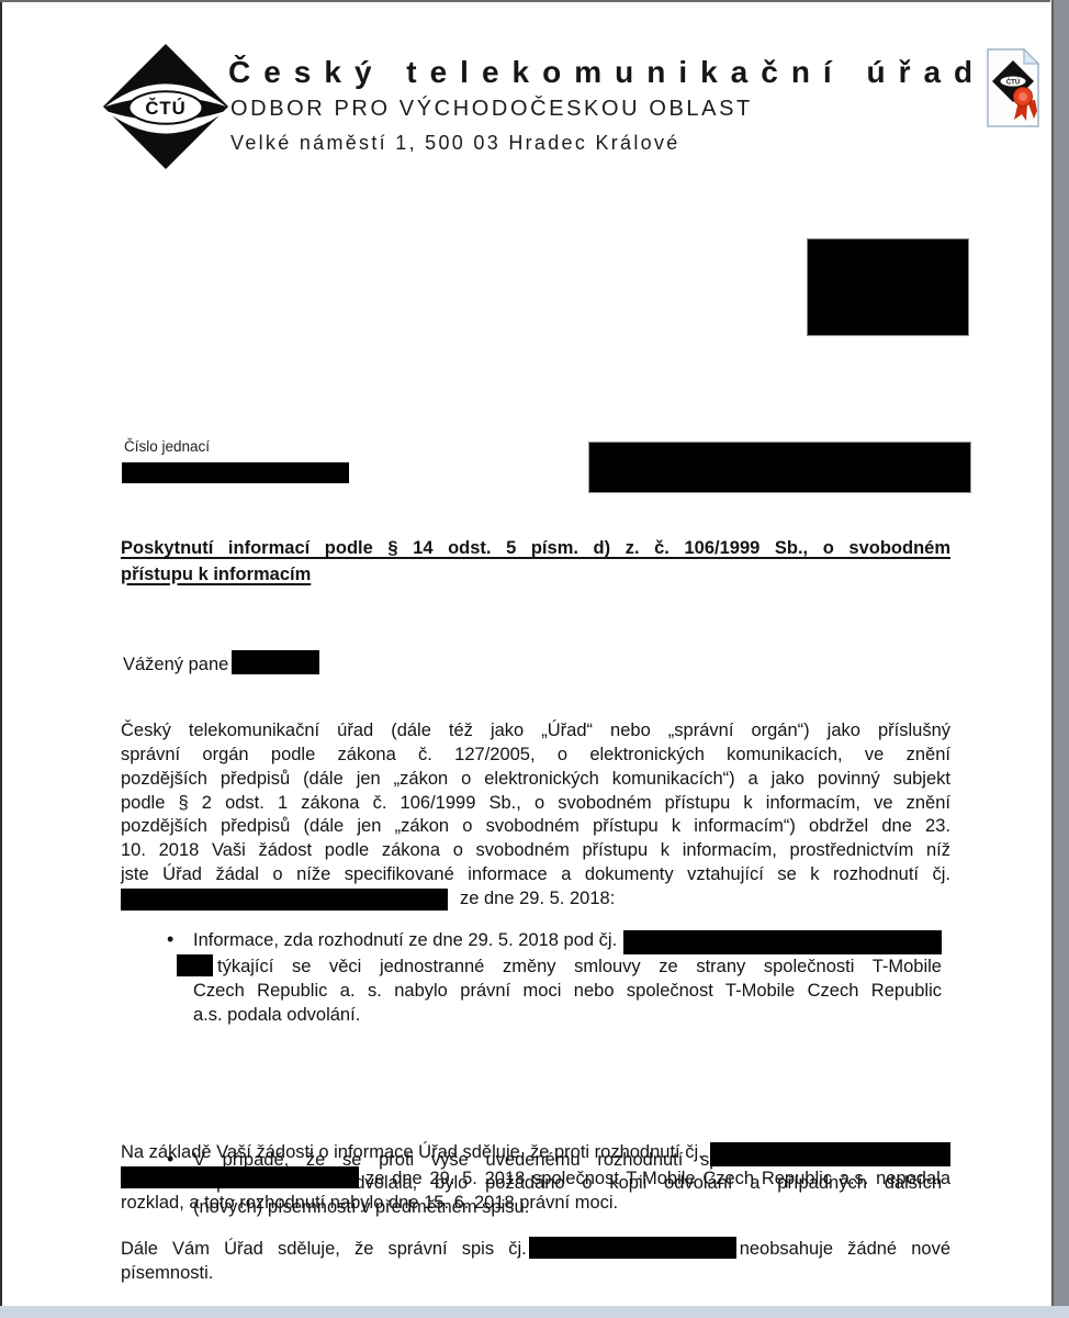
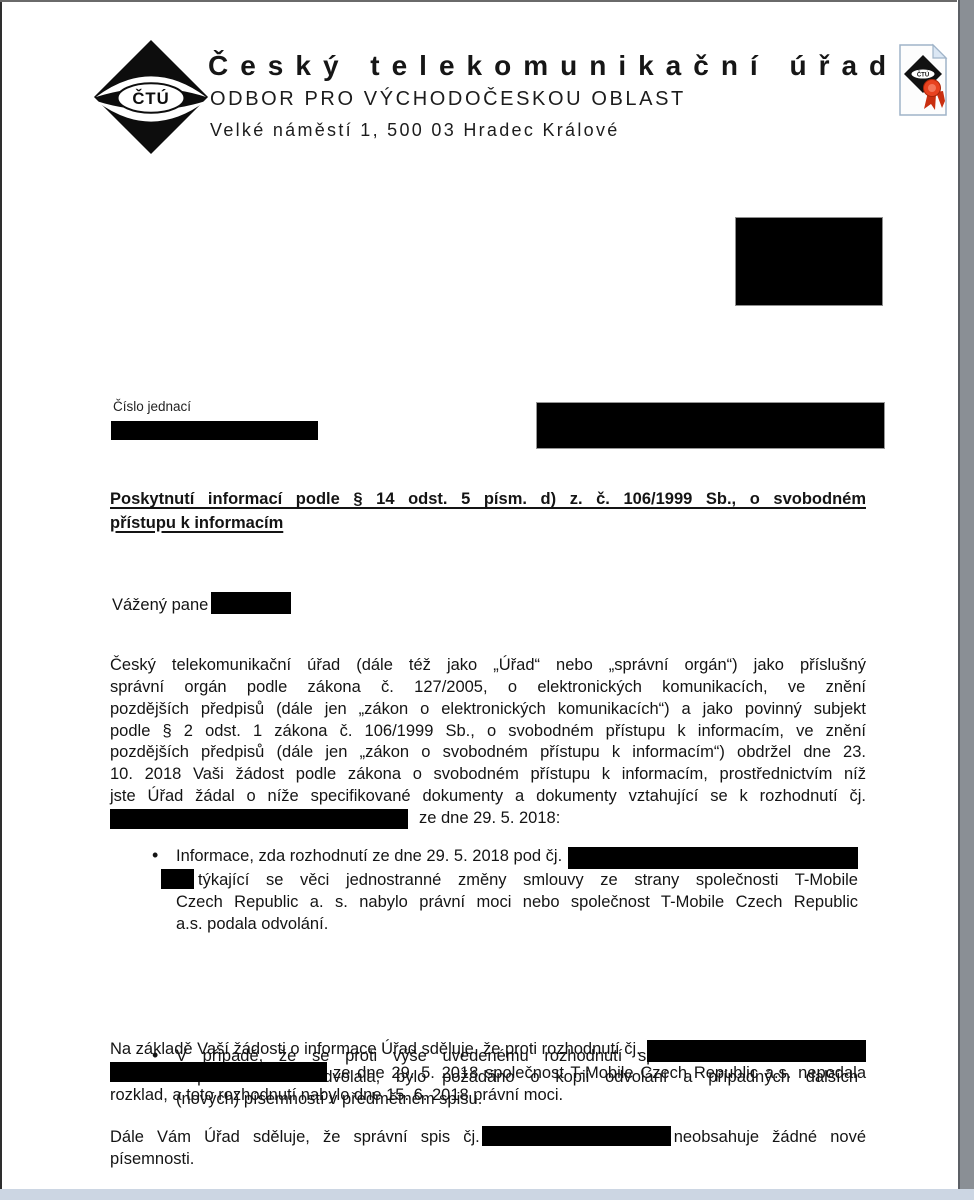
  ČTÚ
  Český telekomunikační úřad
  ODBOR PRO VÝCHODOČESKOU OBLAST
  Velké náměstí 1, 500 03 Hradec Králové
  Číslo jednací
  Poskytnutí informací podle § 14 odst. 5 písm. d) z. č. 106/1999 Sb., o svobodném
  přístupu k informacím
  Vážený pane
  Český telekomunikační úřad (dále též jako „Úřad“ nebo „správní orgán“) jako příslušný
  správní orgán podle zákona č. 127/2005, o elektronických komunikacích, ve znění
  pozdějších předpisů (dále jen „zákon o elektronických komunikacích“) a jako povinný subjekt
  podle § 2 odst. 1 zákona č. 106/1999 Sb., o svobodném přístupu k informacím, ve znění
  pozdějších předpisů (dále jen „zákon o svobodném přístupu k informacím“) obdržel dne 23.
  10. 2018 Vaši žádost podle zákona o svobodném přístupu k informacím, prostřednictvím níž
- jste Úřad žádal o níže specifikované informace a dokumenty vztahující se k rozhodnutí čj.
+ jste Úřad žádal o níže specifikované dokumenty a dokumenty vztahující se k rozhodnutí čj.
  ze dne 29. 5. 2018:
  •
  Informace, zda rozhodnutí ze dne 29. 5. 2018 pod čj.
  týkající se věci jednostranné změny smlouvy ze strany společnosti T-Mobile
  Czech Republic a. s. nabylo právní moci nebo společnost T-Mobile Czech Republic
  a.s. podala odvolání.
  •
  dvolala, bylo požádáno o kopii odvolání a případných dalších
  (nových) písemností v předmětném spisu.
  Na základě Vaší žádosti o informace Úřad sděluje, že proti rozhodnutí čj.
  ze dne 29. 5. 2018 společnost T-Mobile Czech Republic a.s. nepodala
  rozklad, a toto rozhodnutí nabylo dne 15. 6. 2018 právní moci.
  Dále Vám Úřad sděluje, že správní spis čj. neobsahuje žádné nové
  písemnosti.
